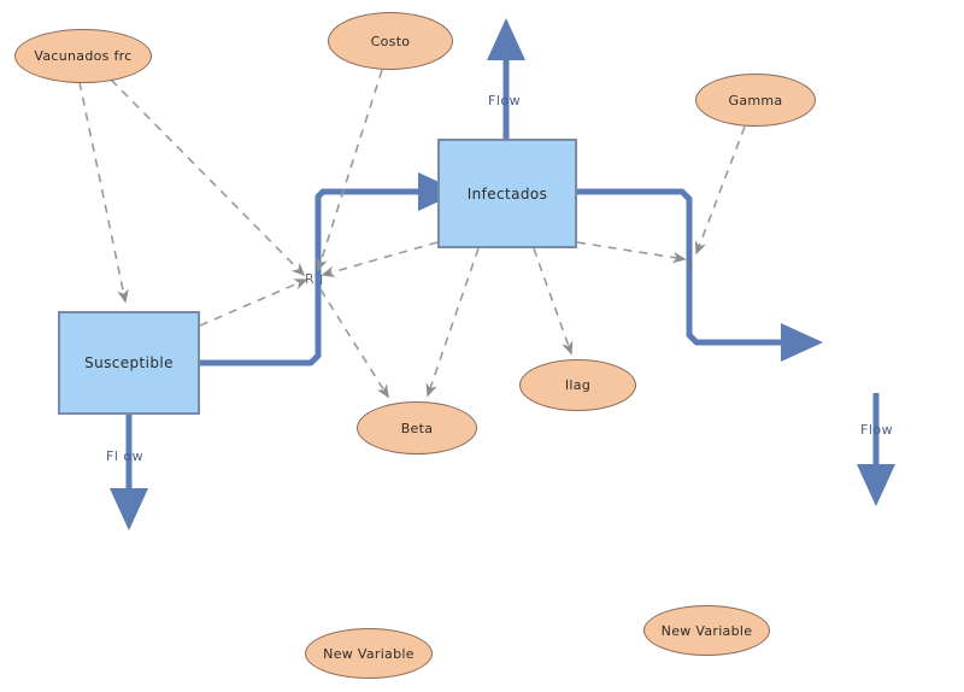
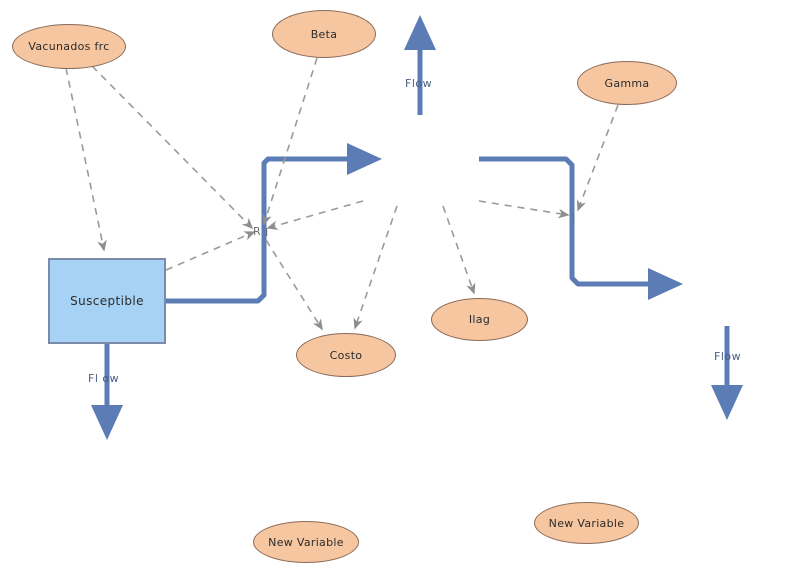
  Susceptible
- Infectados
  Vacunados frc
- Costo
+ Beta
  Gamma
- Beta
+ Costo
  Ilag
  New Variable
  New Variable
  Flow
  Fl ow
  Flow
  R
  I
  I
